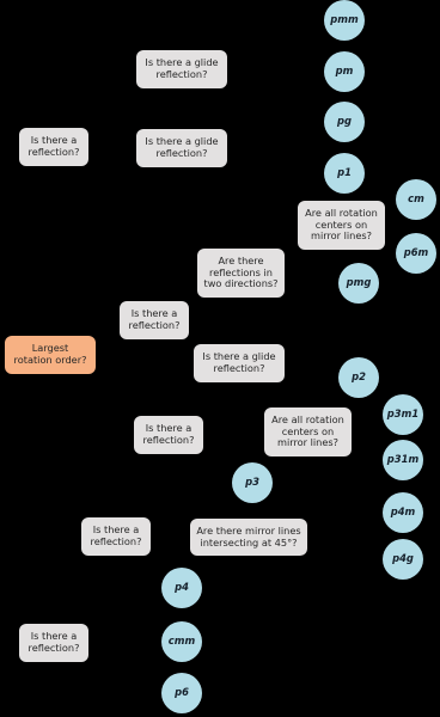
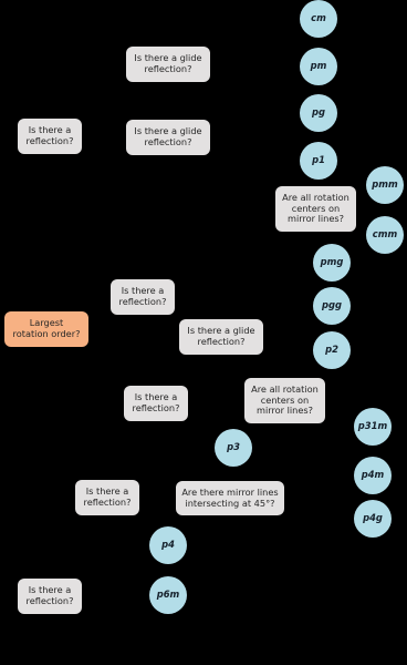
- pmm
+ cm
  pm
  pg
  p1
- cm
+ pmm
- p6m
+ cmm
  pmg
+ pgg
  p2
- p3m1
  p31m
  p3
  p4m
  p4g
  p4
- cmm
+ p6m
- p6
  Is there a glide
  reflection?
  Is there a
  reflection?
  Is there a glide
  reflection?
  Are all rotation
  centers on
  mirror lines?
- Are there
- reflections in
- two directions?
  Is there a
  reflection?
  Largest
  rotation order?
  Is there a glide
  reflection?
  Is there a
  reflection?
  Are all rotation
  centers on
  mirror lines?
  Is there a
  reflection?
  Are there mirror lines
  intersecting at 45°?
  Is there a
  reflection?
